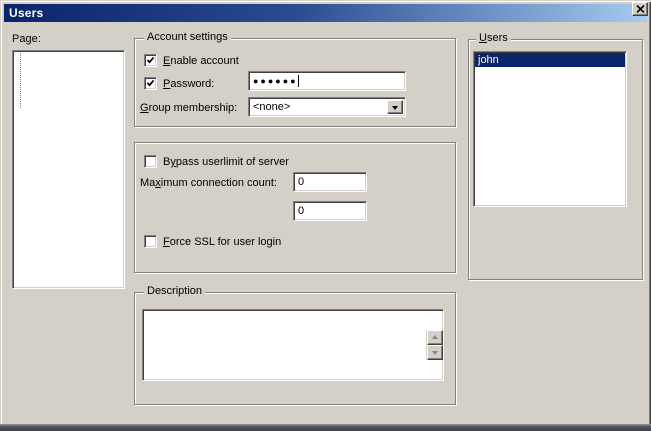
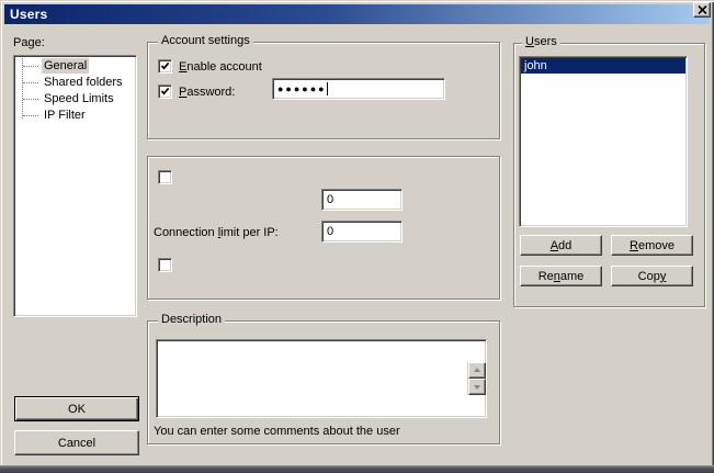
  Users
  Page:
+ General
+ Shared folders
+ Speed Limits
+ IP Filter
+ OK
+ Cancel
  Account settings
  Enable account
  Password:
  ●●●●●●
- Group membership:
- <none>
- Bypass userlimit of server
- Maximum connection count:
  0
+ Connection limit per IP:
  0
- Force SSL for user login
  Description
+ You can enter some comments about the user
  Users
  john
+ A
+ dd
+ R
+ emove
+ Re
+ n
+ ame
+ Cop
+ y
